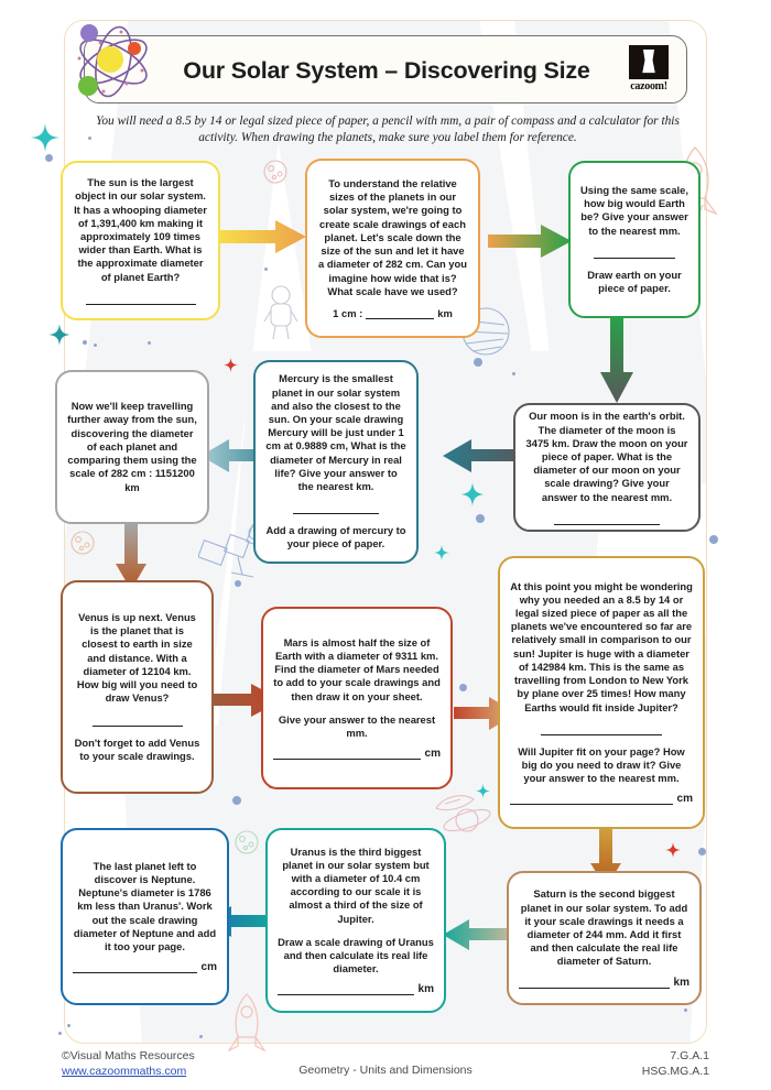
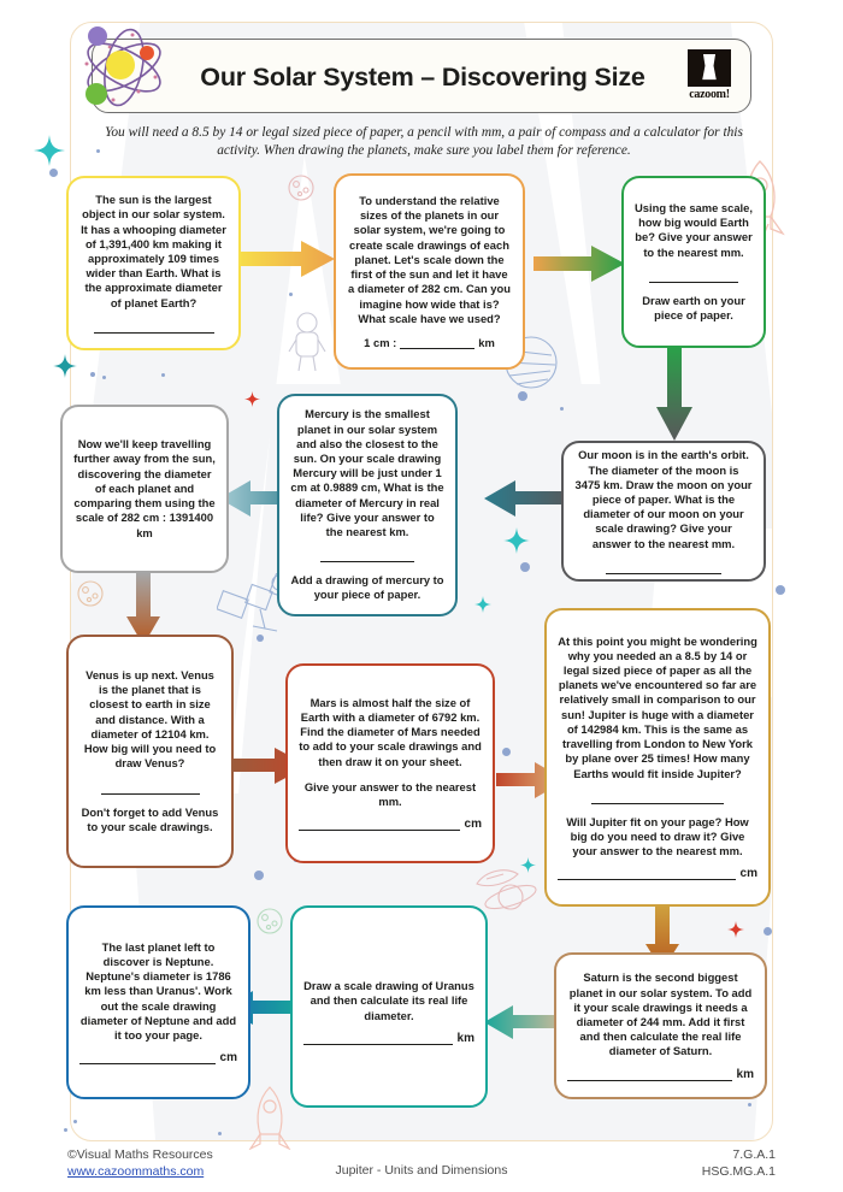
  Our Solar System – Discovering Size
  cazoom!
  You will need a 8.5 by 14 or legal sized piece of paper, a pencil with mm, a pair of compass and a calculator for this activity. When drawing the planets, make sure you label them for reference.
  The sun is the largest object in our solar system. It has a whooping diameter of 1,391,400 km making it approximately 109 times wider than Earth. What is the approximate diameter of planet Earth?
- To understand the relative sizes of the planets in our solar system, we're going to create scale drawings of each planet. Let's scale down the size of the sun and let it have a diameter of 282 cm. Can you imagine how wide that is? What scale have we used?
+ To understand the relative sizes of the planets in our solar system, we're going to create scale drawings of each planet. Let's scale down the first of the sun and let it have a diameter of 282 cm. Can you imagine how wide that is? What scale have we used?
  1 cm :
  km
  Using the same scale, how big would Earth be? Give your answer to the nearest mm.
  Draw earth on your piece of paper.
  Our moon is in the earth's orbit. The diameter of the moon is 3475 km. Draw the moon on your piece of paper. What is the diameter of our moon on your scale drawing? Give your answer to the nearest mm.
  Mercury is the smallest planet in our solar system and also the closest to the sun. On your scale drawing Mercury will be just under 1 cm at 0.9889 cm, What is the diameter of Mercury in real life? Give your answer to the nearest km.
  Add a drawing of mercury to your piece of paper.
- Now we'll keep travelling further away from the sun, discovering the diameter of each planet and comparing them using the scale of 282 cm : 1151200 km
+ Now we'll keep travelling further away from the sun, discovering the diameter of each planet and comparing them using the scale of 282 cm : 1391400 km
  Venus is up next. Venus is the planet that is closest to earth in size and distance. With a diameter of 12104 km. How big will you need to draw Venus?
  Don't forget to add Venus to your scale drawings.
- Mars is almost half the size of Earth with a diameter of 9311 km. Find the diameter of Mars needed to add to your scale drawings and then draw it on your sheet.
+ Mars is almost half the size of Earth with a diameter of 6792 km. Find the diameter of Mars needed to add to your scale drawings and then draw it on your sheet.
  Give your answer to the nearest mm.
  cm
  At this point you might be wondering why you needed an a 8.5 by 14 or legal sized piece of paper as all the planets we've encountered so far are relatively small in comparison to our sun! Jupiter is huge with a diameter of 142984 km. This is the same as travelling from London to New York by plane over 25 times! How many Earths would fit inside Jupiter?
  Will Jupiter fit on your page? How big do you need to draw it? Give your answer to the nearest mm.
  cm
  Saturn is the second biggest planet in our solar system. To add it your scale drawings it needs a diameter of 244 mm. Add it first and then calculate the real life diameter of Saturn.
  km
- Uranus is the third biggest planet in our solar system but with a diameter of 10.4 cm according to our scale it is almost a third of the size of Jupiter.
  Draw a scale drawing of Uranus and then calculate its real life diameter.
  km
  The last planet left to discover is Neptune. Neptune's diameter is 1786 km less than Uranus'. Work out the scale drawing diameter of Neptune and add it too your page.
  cm
  ©Visual Maths Resources
  www.cazoommaths.com
- Geometry - Units and Dimensions
+ Jupiter - Units and Dimensions
  7.G.A.1
  HSG.MG.A.1
